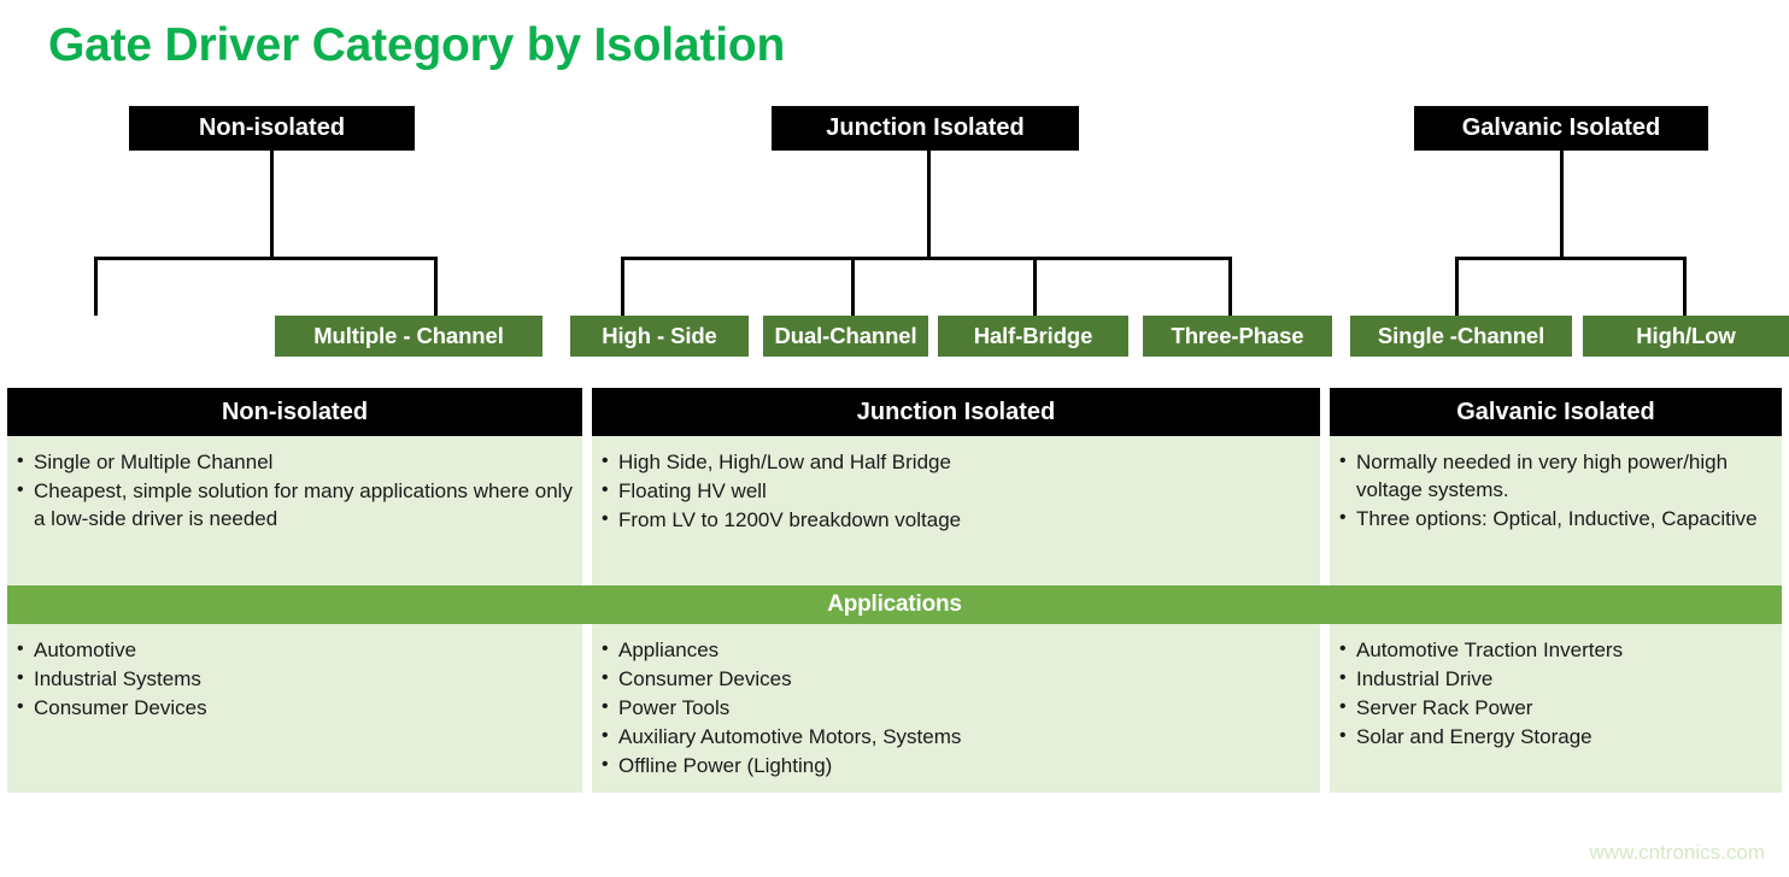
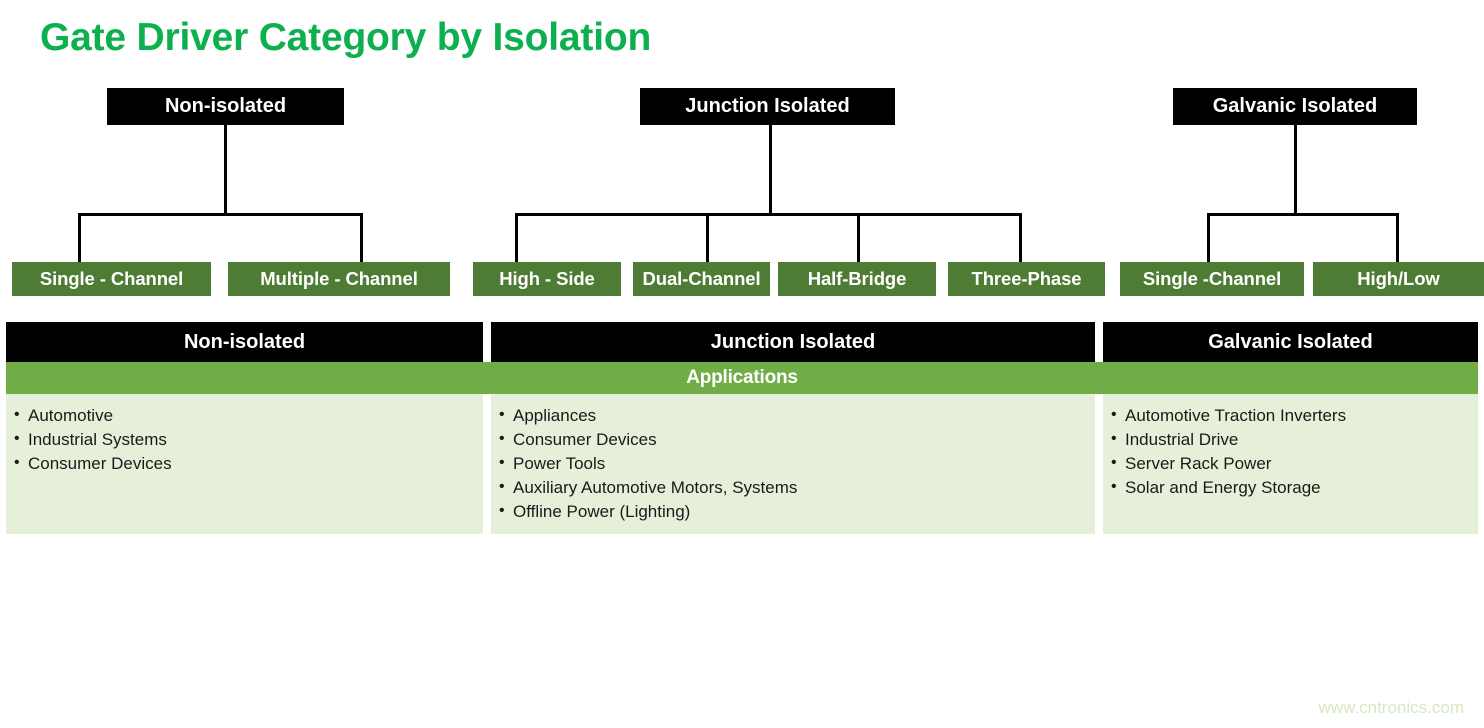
  Gate Driver Category by Isolation
  Non-isolated
+ Single - Channel
  Multiple - Channel
  Junction Isolated
  High - Side
  Dual-Channel
  Half-Bridge
  Three-Phase
  Galvanic Isolated
  Single -Channel
  High/Low
  Non-isolated
  Junction Isolated
  Galvanic Isolated
- Single or Multiple Channel
- Cheapest, simple solution for many applications where only a low-side driver is needed
- High Side, High/Low and Half Bridge
- Floating HV well
- From LV to 1200V breakdown voltage
- Normally needed in very high power/high voltage systems.
- Three options: Optical, Inductive, Capacitive
  Applications
  Automotive
  Industrial Systems
  Consumer Devices
  Appliances
  Consumer Devices
  Power Tools
  Auxiliary Automotive Motors, Systems
  Offline Power (Lighting)
  Automotive Traction Inverters
  Industrial Drive
  Server Rack Power
  Solar and Energy Storage
  www.cntronics.com
